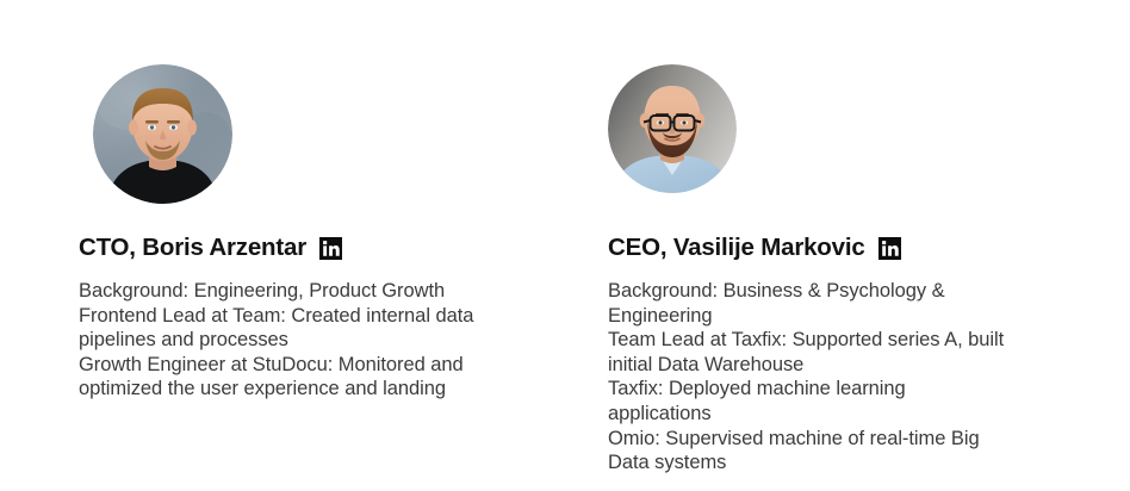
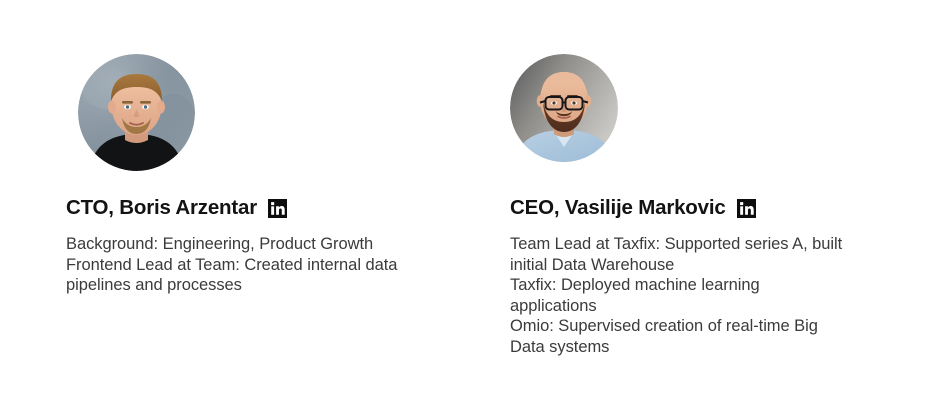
  CTO, Boris Arzentar
  Background: Engineering, Product Growth
  Frontend Lead at Team: Created internal data pipelines and processes
- Growth Engineer at StuDocu: Monitored and optimized the user experience and landing
  CEO, Vasilije Markovic
- Background: Business & Psychology & Engineering
  Team Lead at Taxfix: Supported series A, built initial Data Warehouse
  Taxfix: Deployed machine learning applications
- Omio: Supervised machine of real-time Big Data systems
+ Omio: Supervised creation of real-time Big Data systems
